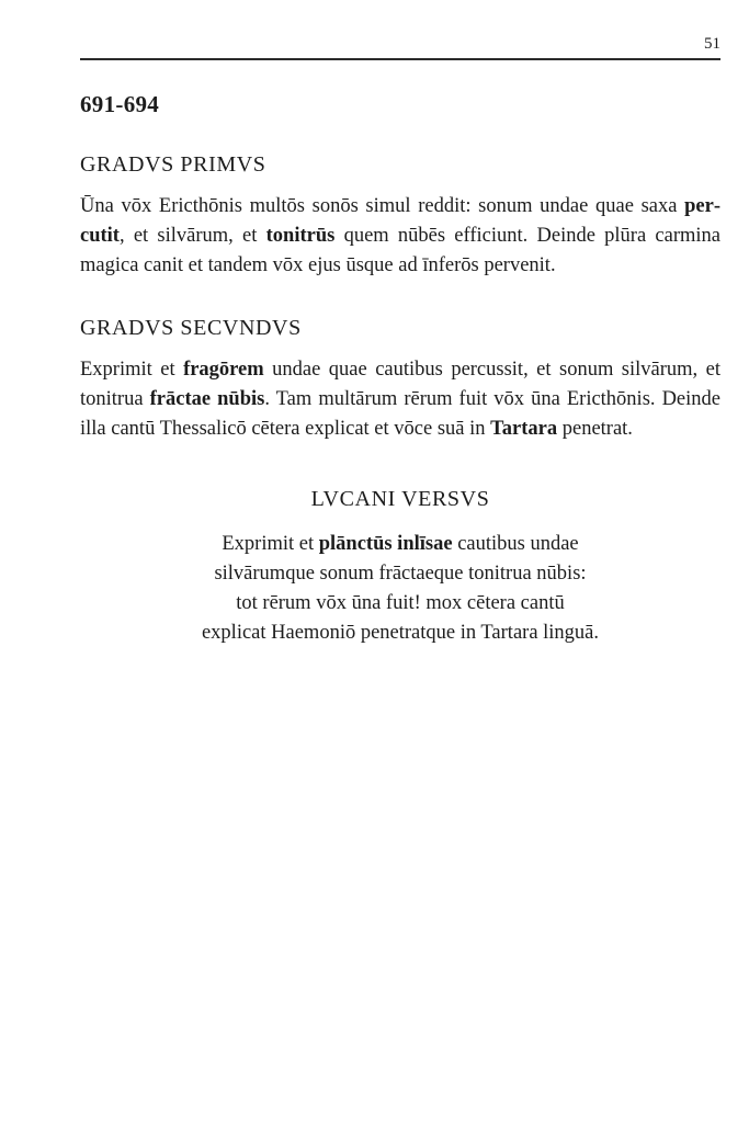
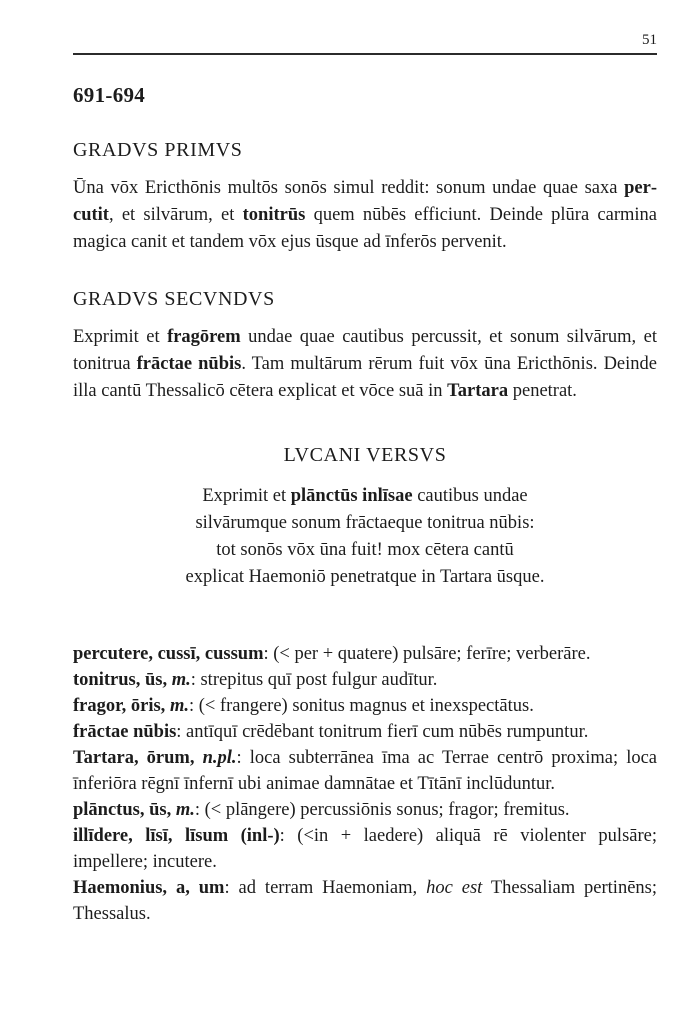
  51
  691-694
  GRADVS PRIMVS
  Ūna vōx Ericthōnis multōs sonōs simul reddit: sonum undae quae saxa per­utit, et silvārum, et tonitrūs quem nūbēs efficiunt. Deinde plūra carmina magica canit et tandem vōx ejus ūsque ad īnferōs pervenit.
  GRADVS SECVNDVS
  Exprimit et fragōrem undae quae cautibus percussit, et sonum silvārum, et tonitrua frāctae nūbis. Tam multārum rērum fuit vōx ūna Ericthōnis. Deinde illa cantū Thessalicō cētera explicat et vōce suā in Tartara penetrat.
  LVCANI VERSVS
  Exprimit et plānctūs inlīsae cautibus undae
  silvārumque sonum frāctaeque tonitrua nūbis:
- tot rērum vōx ūna fuit! mox cētera cantū
+ tot sonōs vōx ūna fuit! mox cētera cantū
- explicat Haemoniō penetratque in Tartara linguā.
+ explicat Haemoniō penetratque in Tartara ūsque.
+ percutere, cussī, cussum: (< per + quatere) pulsāre; ferīre; verberāre.
+ tonitrus, ūs, m.: strepitus quī post fulgur audītur.
+ fragor, ōris, m.: (< frangere) sonitus magnus et inexspectātus.
+ frāctae nūbis: antīquī crēdēbant tonitrum fierī cum nūbēs rumpuntur.
+ Tartara, ōrum, n.pl.: loca subterrānea īma ac Terrae centrō proxima; loca īnferiōra rēgnī īnfernī ubi animae damnātae et Tītānī inclūduntur.
+ plānctus, ūs, m.: (< plāngere) percussiōnis sonus; fragor; fremitus.
+ illīdere, līsī, līsum (inl-): (<in + laedere) aliquā rē violenter pulsāre; impellere; incutere.
+ Haemonius, a, um: ad terram Haemoniam, hoc est Thessaliam pertinēns; Thessalus.
